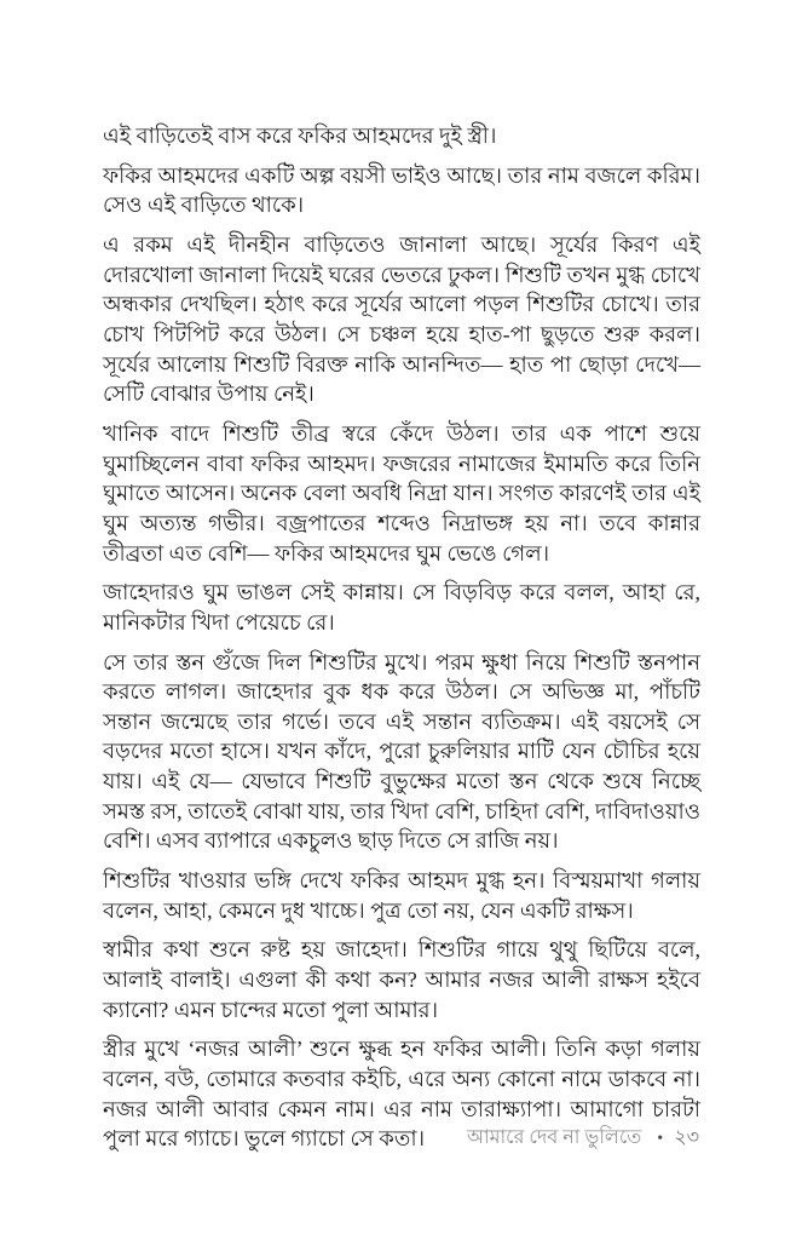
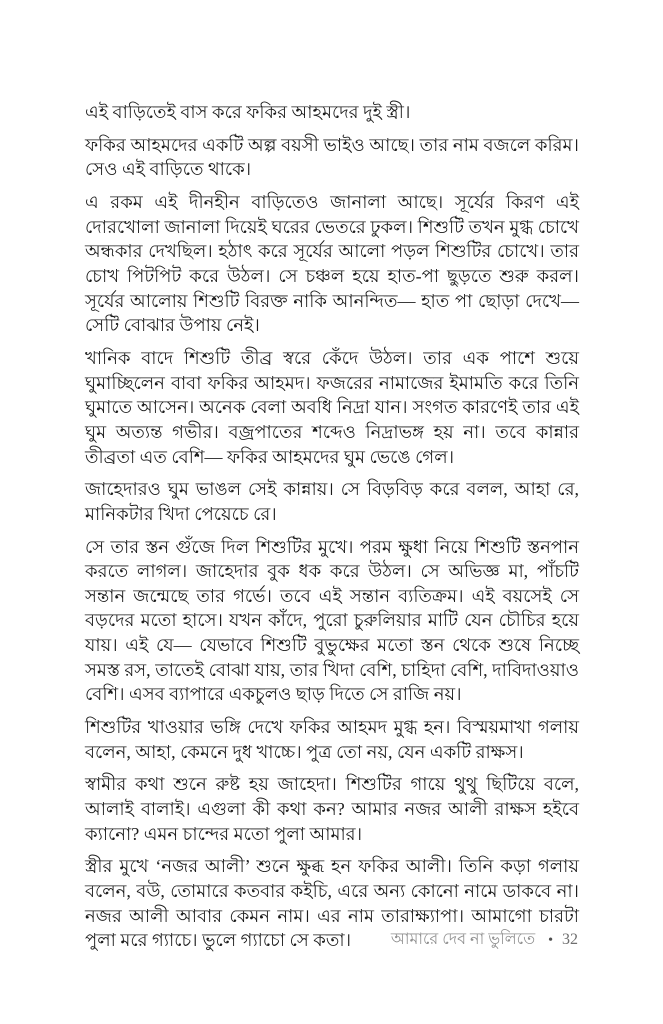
  এই বাড়িতেই বাস করে ফকির আহমদের দুই স্ত্রী।
  ফকির আহমদের একটি অল্প বয়সী ভাইও আছে। তার নাম বজলে করিম। সেও এই বাড়িতে থাকে।
  এ রকম এই দীনহীন বাড়িতেও জানালা আছে। সূর্যের কিরণ এই দোরখোলা জানালা দিয়েই ঘরের ভেতরে ঢুকল। শিশুটি তখন মুগ্ধ চোখে অন্ধকার দেখছিল। হঠাৎ করে সূর্যের আলো পড়ল শিশুটির চোখে। তার চোখ পিটপিট করে উঠল। সে চঞ্চল হয়ে হাত-পা ছুড়তে শুরু করল। সূর্যের আলোয় শিশুটি বিরক্ত নাকি আনন্দিত— হাত পা ছোড়া দেখে— সেটি বোঝার উপায় নেই।
  খানিক বাদে শিশুটি তীব্র স্বরে কেঁদে উঠল। তার এক পাশে শুয়ে ঘুমাচ্ছিলেন বাবা ফকির আহমদ। ফজরের নামাজের ইমামতি করে তিনি ঘুমাতে আসেন। অনেক বেলা অবধি নিদ্রা যান। সংগত কারণেই তার এই ঘুম অত্যন্ত গভীর। বজ্রপাতের শব্দেও নিদ্রাভঙ্গ হয় না। তবে কান্নার তীব্রতা এত বেশি— ফকির আহমদের ঘুম ভেঙে গেল।
  জাহেদারও ঘুম ভাঙল সেই কান্নায়। সে বিড়বিড় করে বলল, আহা রে, মানিকটার খিদা পেয়েচে রে।
  সে তার স্তন গুঁজে দিল শিশুটির মুখে। পরম ক্ষুধা নিয়ে শিশুটি স্তনপান করতে লাগল। জাহেদার বুক ধক করে উঠল। সে অভিজ্ঞ মা, পাঁচটি সন্তান জন্মেছে তার গর্ভে। তবে এই সন্তান ব্যতিক্রম। এই বয়সেই সে বড়দের মতো হাসে। যখন কাঁদে, পুরো চুরুলিয়ার মাটি যেন চৌচির হয়ে যায়। এই যে— যেভাবে শিশুটি বুভুক্ষের মতো স্তন থেকে শুষে নিচ্ছে সমস্ত রস, তাতেই বোঝা যায়, তার খিদা বেশি, চাহিদা বেশি, দাবিদাওয়াও বেশি। এসব ব্যাপারে একচুলও ছাড় দিতে সে রাজি নয়।
  শিশুটির খাওয়ার ভঙ্গি দেখে ফকির আহমদ মুগ্ধ হন। বিস্ময়মাখা গলায় বলেন, আহা, কেমনে দুধ খাচ্চে। পুত্র তো নয়, যেন একটি রাক্ষস।
  স্বামীর কথা শুনে রুষ্ট হয় জাহেদা। শিশুটির গায়ে থুথু ছিটিয়ে বলে, আলাই বালাই। এগুলা কী কথা কন? আমার নজর আলী রাক্ষস হইবে ক্যানো? এমন চান্দের মতো পুলা আমার।
  স্ত্রীর মুখে ‘নজর আলী’ শুনে ক্ষুব্ধ হন ফকির আলী। তিনি কড়া গলায় বলেন, বউ, তোমারে কতবার কইচি, এরে অন্য কোনো নামে ডাকবে না। নজর আলী আবার কেমন নাম। এর নাম তারাক্ষ্যাপা। আমাগো চারটা পুলা মরে গ্যাচে। ভুলে গ্যাচো সে কতা।
  আমারে দেব না ভুলিতে
  •
- ২৩
+ 32
